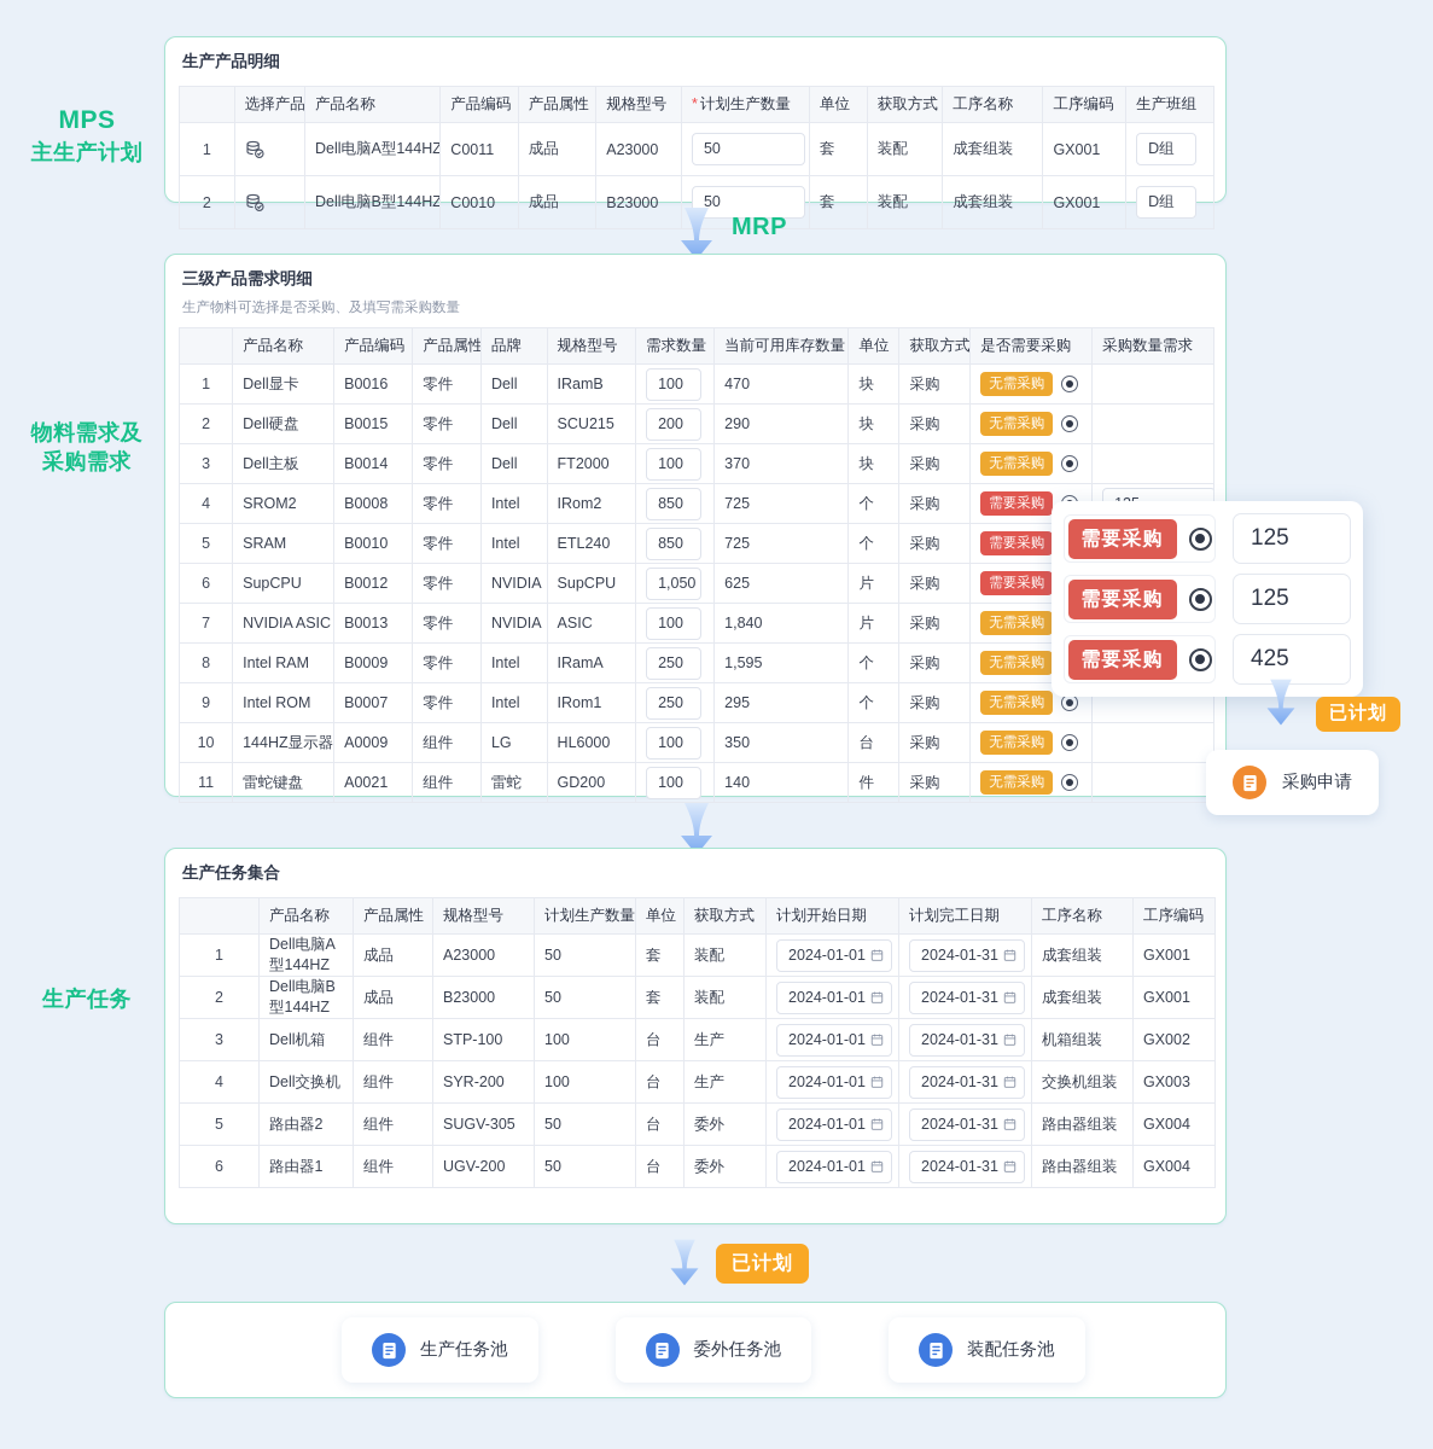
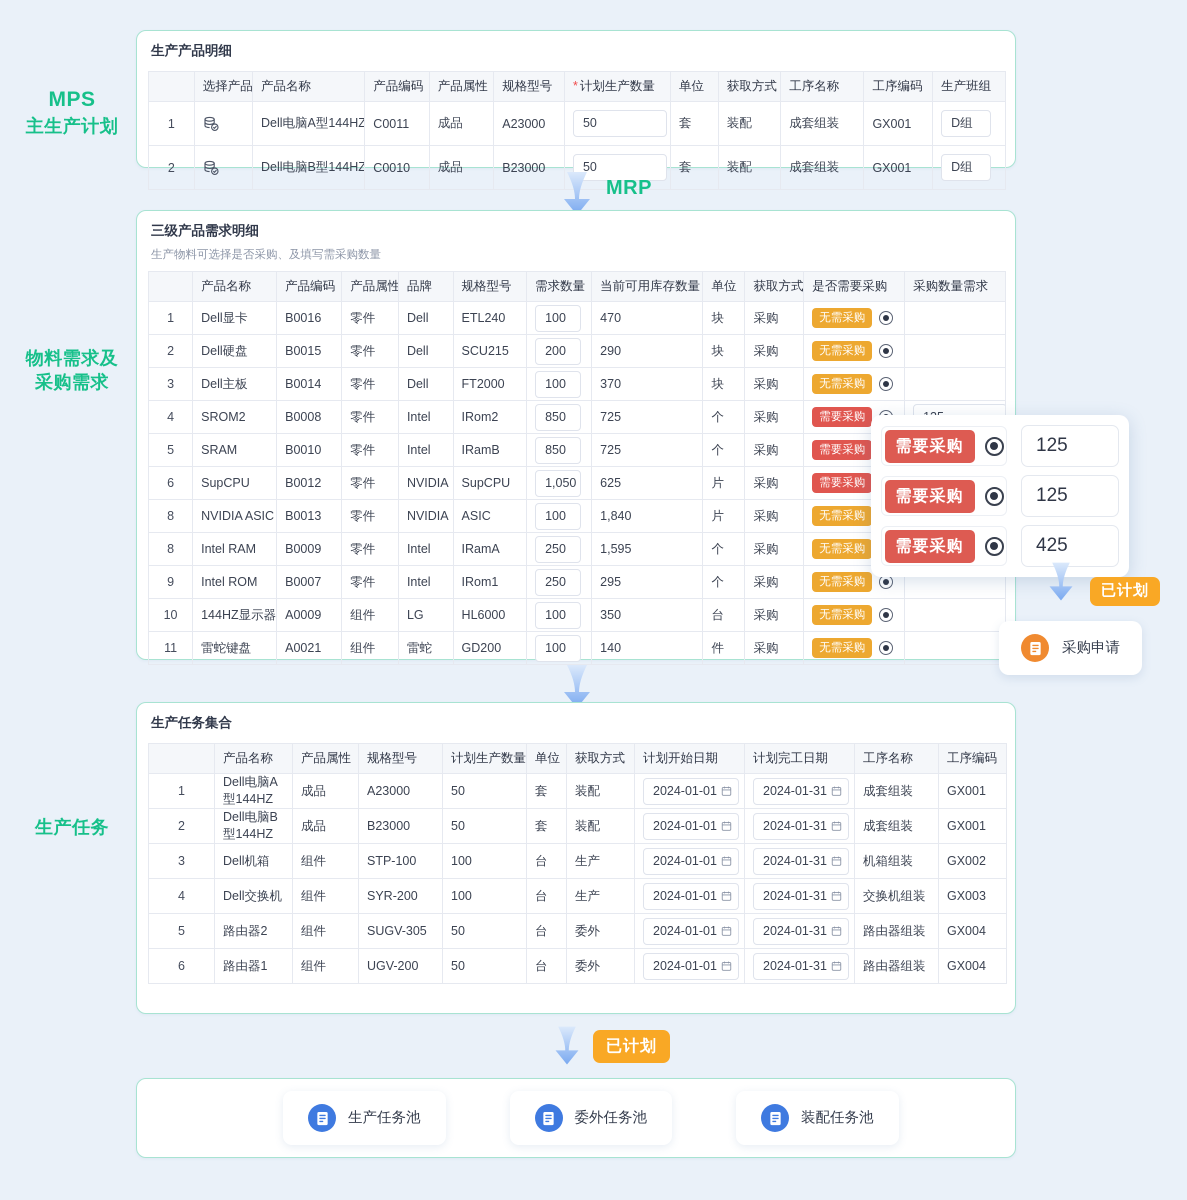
  MPS
  主生产计划
  物料需求及
  采购需求
  生产任务
  生产产品明细
  	选择产品	产品名称	产品编码	产品属性	规格型号	* 计划生产数量	单位	获取方式	工序名称	工序编码	生产班组
  1		Dell电脑A型144HZ	C0011	成品	A23000	50	套	装配	成套组装	GX001	D组
  2		Dell电脑B型144HZ	C0010	成品	B23000	50	套	装配	成套组装	GX001	D组
  MRP
  三级产品需求明细
  生产物料可选择是否采购、及填写需采购数量
  	产品名称	产品编码	产品属性	品牌	规格型号	需求数量	当前可用库存数量	单位	获取方式	是否需要采购	采购数量需求
- 1	Dell显卡	B0016	零件	Dell	IRamB	100	470	块	采购	无需采购
+ 1	Dell显卡	B0016	零件	Dell	ETL240	100	470	块	采购	无需采购
  2	Dell硬盘	B0015	零件	Dell	SCU215	200	290	块	采购	无需采购
  3	Dell主板	B0014	零件	Dell	FT2000	100	370	块	采购	无需采购
  4	SROM2	B0008	零件	Intel	IRom2	850	725	个	采购	需要采购
- 5	SRAM	B0010	零件	Intel	ETL240	850	725	个	采购	需要采购
+ 5	SRAM	B0010	零件	Intel	IRamB	850	725	个	采购	需要采购
  6	SupCPU	B0012	零件	NVIDIA	SupCPU	1,050	625	片	采购	需要采购
- 7	NVIDIA ASIC	B0013	零件	NVIDIA	ASIC	100	1,840	片	采购	无需采购
+ 8	NVIDIA ASIC	B0013	零件	NVIDIA	ASIC	100	1,840	片	采购	无需采购
  8	Intel RAM	B0009	零件	Intel	IRamA	250	1,595	个	采购	无需采购
  9	Intel ROM	B0007	零件	Intel	IRom1	250	295	个	采购	无需采购
  10	144HZ显示器	A0009	组件	LG	HL6000	100	350	台	采购	无需采购
  11	雷蛇键盘	A0021	组件	雷蛇	GD200	100	140	件	采购	无需采购
  需要采购
  125
  需要采购
  125
  需要采购
  425
  已计划
  采购申请
  生产任务集合
  	产品名称	产品属性	规格型号	计划生产数量	单位	获取方式	计划开始日期	计划完工日期	工序名称	工序编码
  1	Dell电脑A型144HZ	成品	A23000	50	套	装配	2024-01-01	2024-01-31	成套组装	GX001
  2	Dell电脑B型144HZ	成品	B23000	50	套	装配	2024-01-01	2024-01-31	成套组装	GX001
  3	Dell机箱	组件	STP-100	100	台	生产	2024-01-01	2024-01-31	机箱组装	GX002
  4	Dell交换机	组件	SYR-200	100	台	生产	2024-01-01	2024-01-31	交换机组装	GX003
  5	路由器2	组件	SUGV-305	50	台	委外	2024-01-01	2024-01-31	路由器组装	GX004
  6	路由器1	组件	UGV-200	50	台	委外	2024-01-01	2024-01-31	路由器组装	GX004
  已计划
  生产任务池
  委外任务池
  装配任务池
